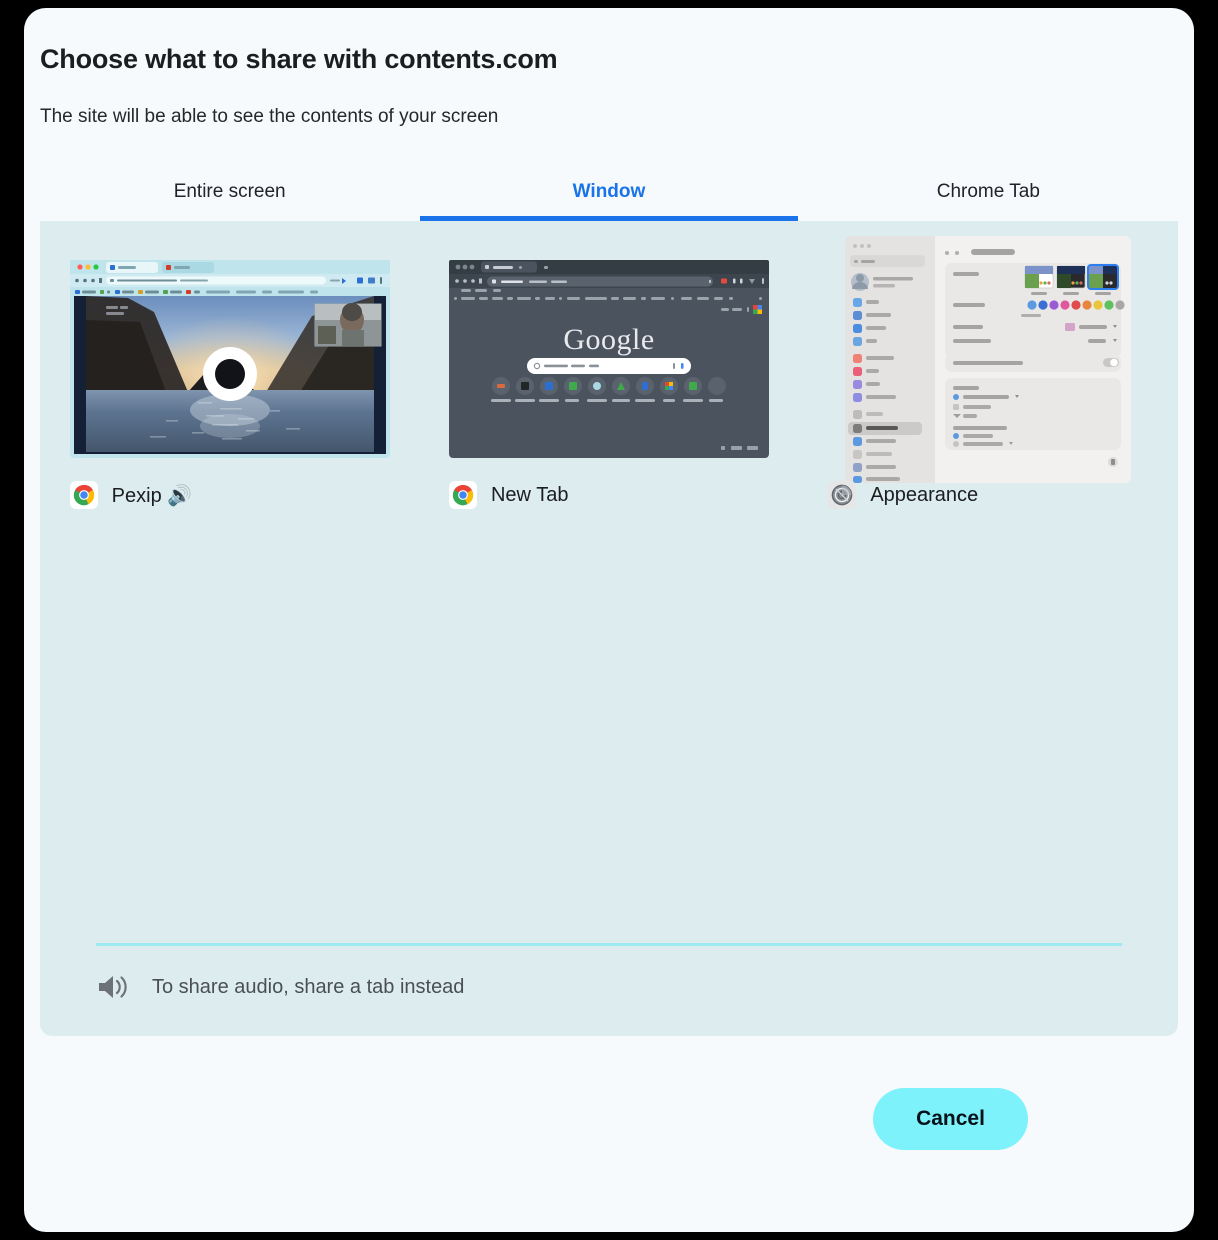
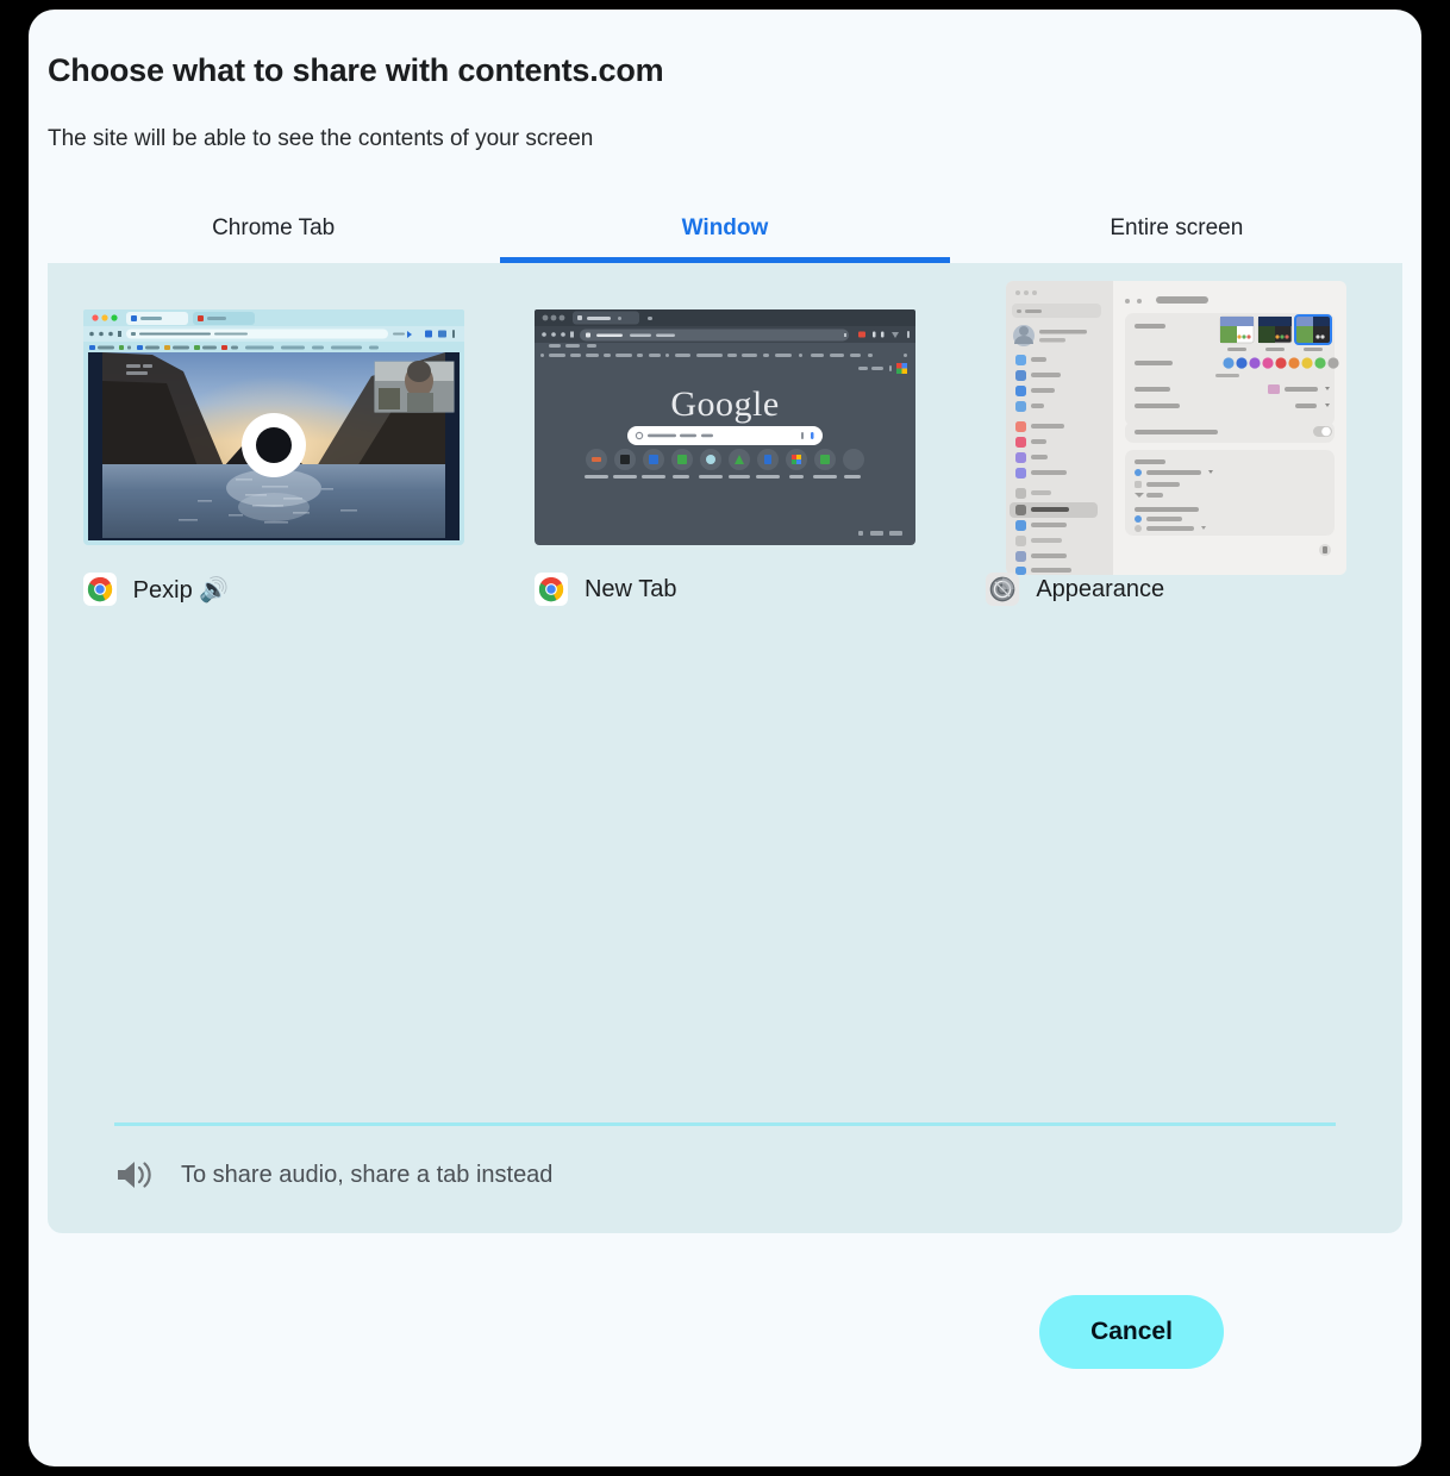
  Choose what to share with contents.com
  The site will be able to see the contents of your screen
- Entire screen
+ Chrome Tab
  Window
- Chrome Tab
+ Entire screen
  Pexip 🔊
  Google
  New Tab
  Appearance
  To share audio, share a tab instead
  Cancel
